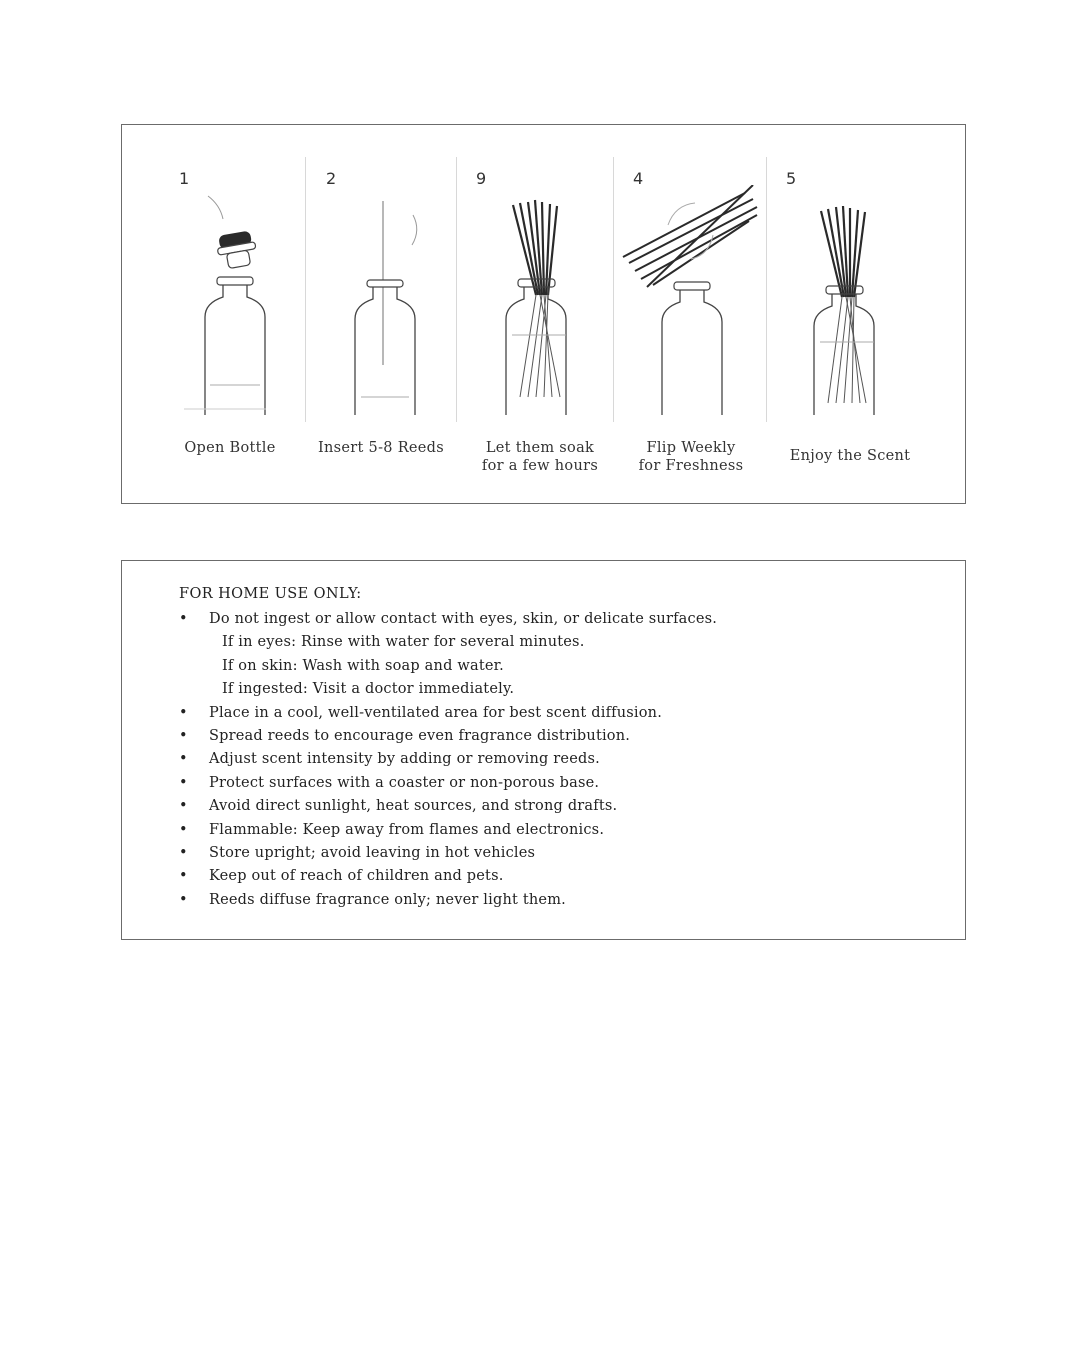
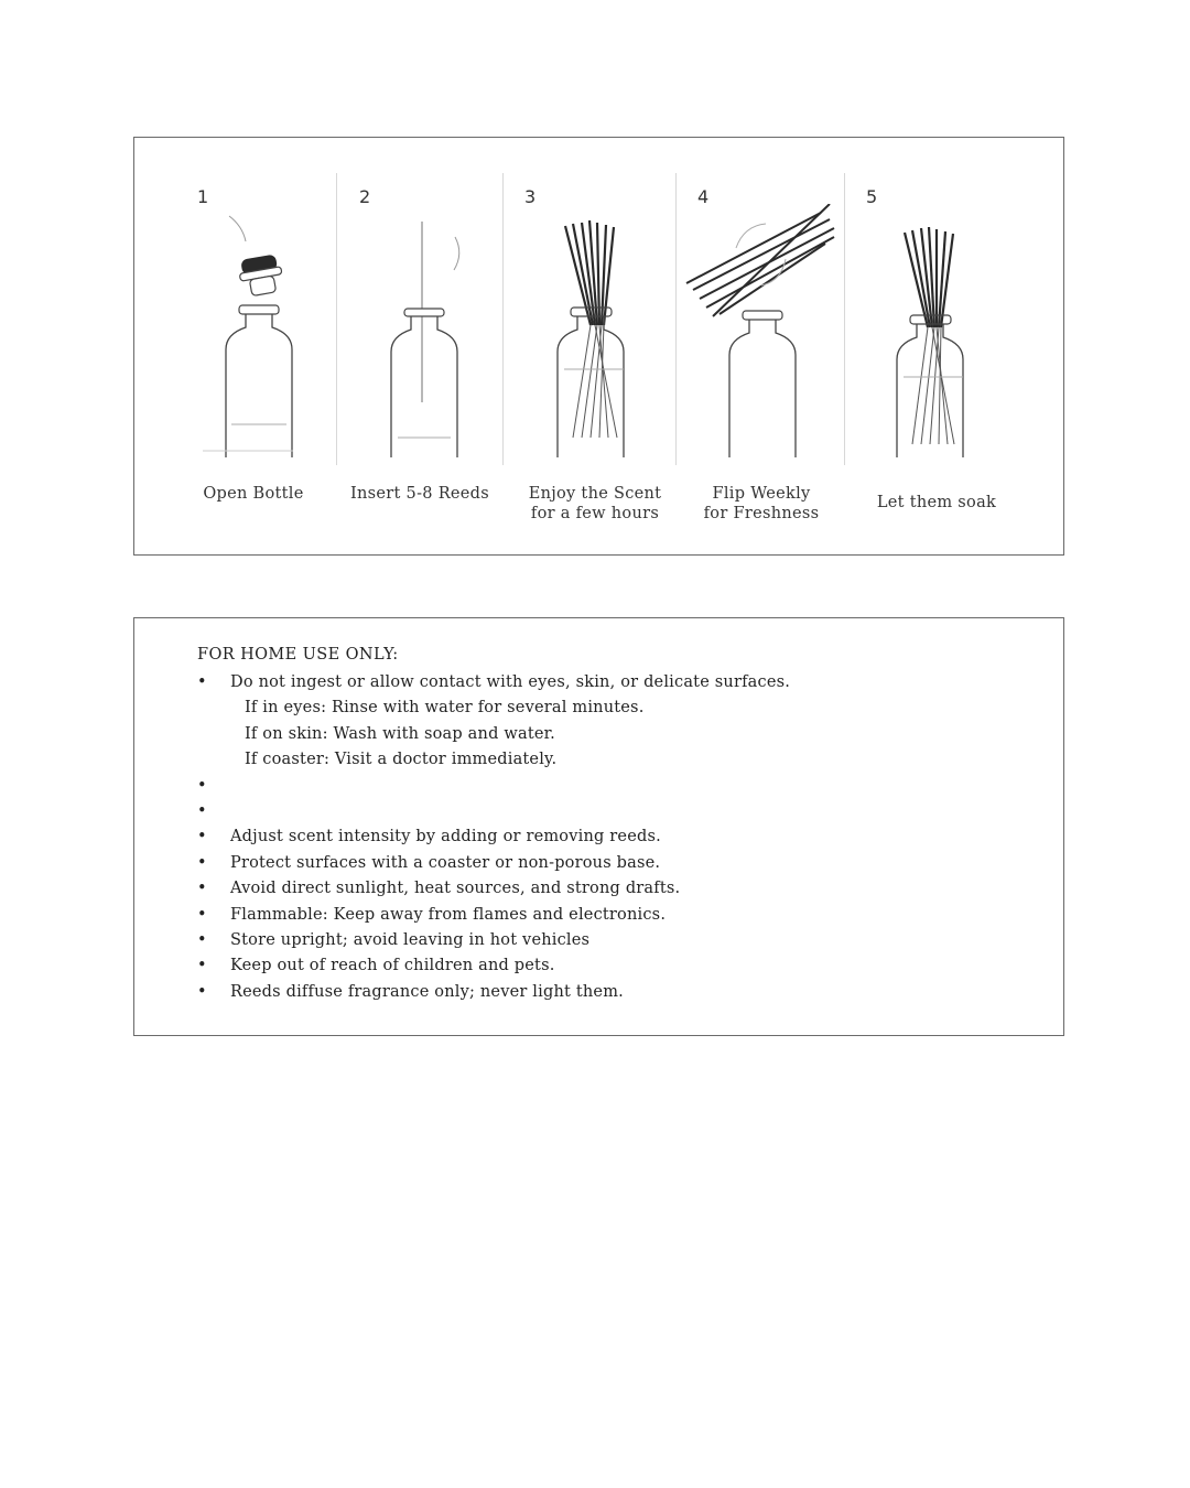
  1
  Open Bottle
  2
  Insert 5-8 Reeds
- 9
+ 3
- Let them soak
+ Enjoy the Scent
  for a few hours
  4
  Flip Weekly
  for Freshness
  5
- Enjoy the Scent
+ Let them soak
  FOR HOME USE ONLY:
  •
  Do not ingest or allow contact with eyes, skin, or delicate surfaces.
  If in eyes: Rinse with water for several minutes.
  If on skin: Wash with soap and water.
- If ingested: Visit a doctor immediately.
+ If coaster: Visit a doctor immediately.
  •
- Place in a cool, well-ventilated area for best scent diffusion.
  •
- Spread reeds to encourage even fragrance distribution.
  •
  Adjust scent intensity by adding or removing reeds.
  •
  Protect surfaces with a coaster or non-porous base.
  •
  Avoid direct sunlight, heat sources, and strong drafts.
  •
  Flammable: Keep away from flames and electronics.
  •
  Store upright; avoid leaving in hot vehicles
  •
  Keep out of reach of children and pets.
  •
  Reeds diffuse fragrance only; never light them.
